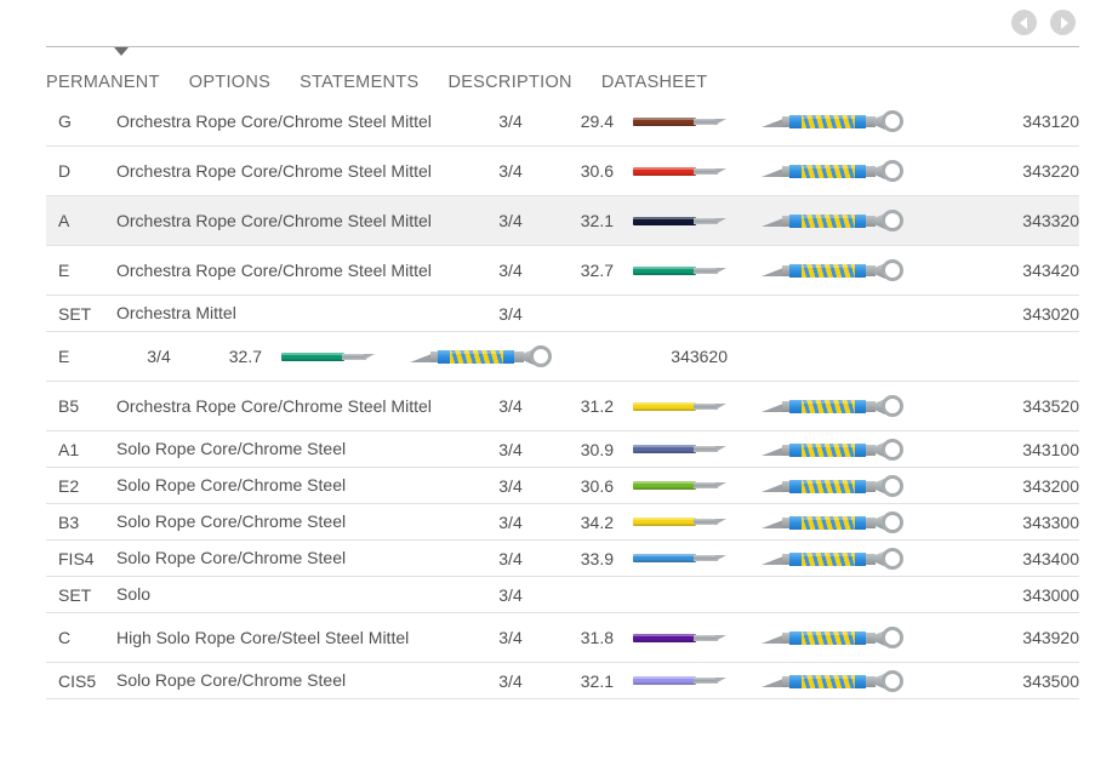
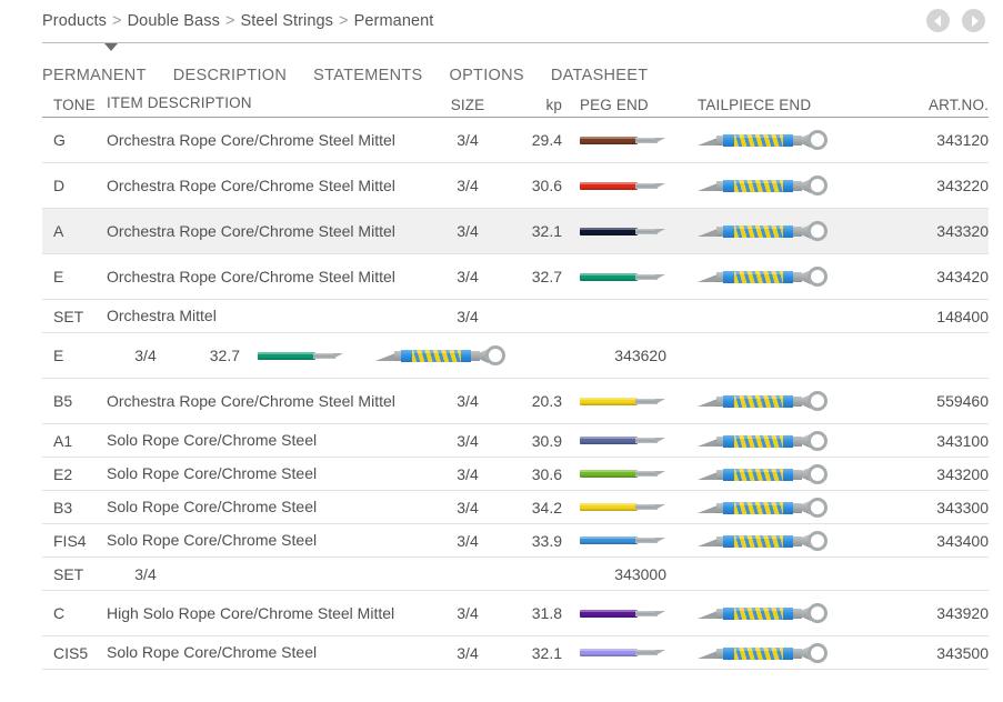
+ Products > Double Bass > Steel Strings > Permanent
  PERMANENT
- OPTIONS
+ DESCRIPTION
  STATEMENTS
- DESCRIPTION
+ OPTIONS
  DATASHEET
+ TONE
+ ITEM DESCRIPTION
+ SIZE
+ kp
+ PEG END
+ TAILPIECE END
+ ART.NO.
  G
  Orchestra Rope Core/Chrome Steel Mittel
  3/4
  29.4
  343120
  D
  Orchestra Rope Core/Chrome Steel Mittel
  3/4
  30.6
  343220
  A
  Orchestra Rope Core/Chrome Steel Mittel
  3/4
  32.1
  343320
  E
  Orchestra Rope Core/Chrome Steel Mittel
  3/4
  32.7
  343420
  SET
  Orchestra Mittel
  3/4
- 343020
+ 148400
  E
  3/4
  32.7
  343620
  B5
  Orchestra Rope Core/Chrome Steel Mittel
  3/4
- 31.2
+ 20.3
- 343520
+ 559460
  A1
  Solo Rope Core/Chrome Steel
  3/4
  30.9
  343100
  E2
  Solo Rope Core/Chrome Steel
  3/4
  30.6
  343200
  B3
  Solo Rope Core/Chrome Steel
  3/4
  34.2
  343300
  FIS4
  Solo Rope Core/Chrome Steel
  3/4
  33.9
  343400
  SET
- Solo
  3/4
  343000
  C
- High Solo Rope Core/Steel Steel Mittel
+ High Solo Rope Core/Chrome Steel Mittel
  3/4
  31.8
  343920
  CIS5
  Solo Rope Core/Chrome Steel
  3/4
  32.1
  343500
